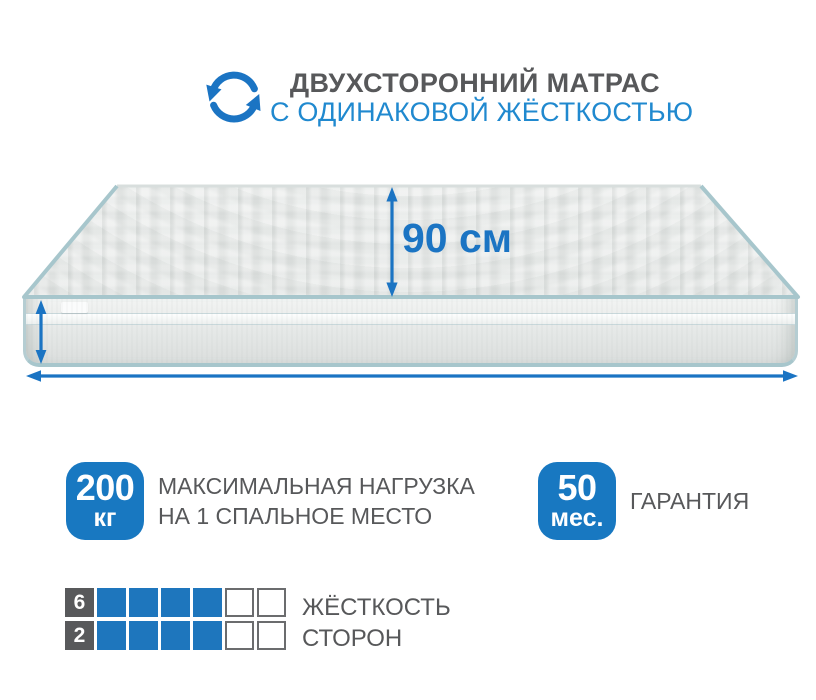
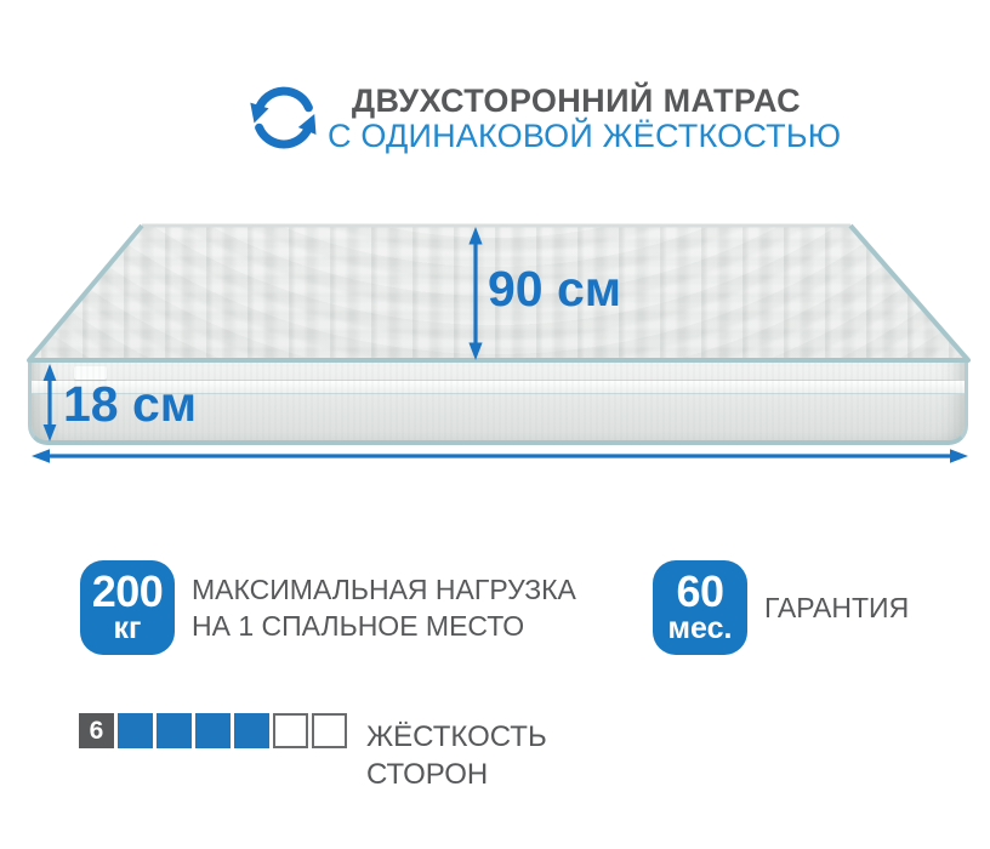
  ДВУХСТОРОННИЙ МАТРАС
  С ОДИНАКОВОЙ ЖЁСТКОСТЬЮ
  90 см
+ 18 см
  200
  кг
  МАКСИМАЛЬНАЯ НАГРУЗКА
  НА 1 СПАЛЬНОЕ МЕСТО
- 50
+ 60
  мес.
  ГАРАНТИЯ
  6
- 2
  ЖЁСТКОСТЬ
  СТОРОН
